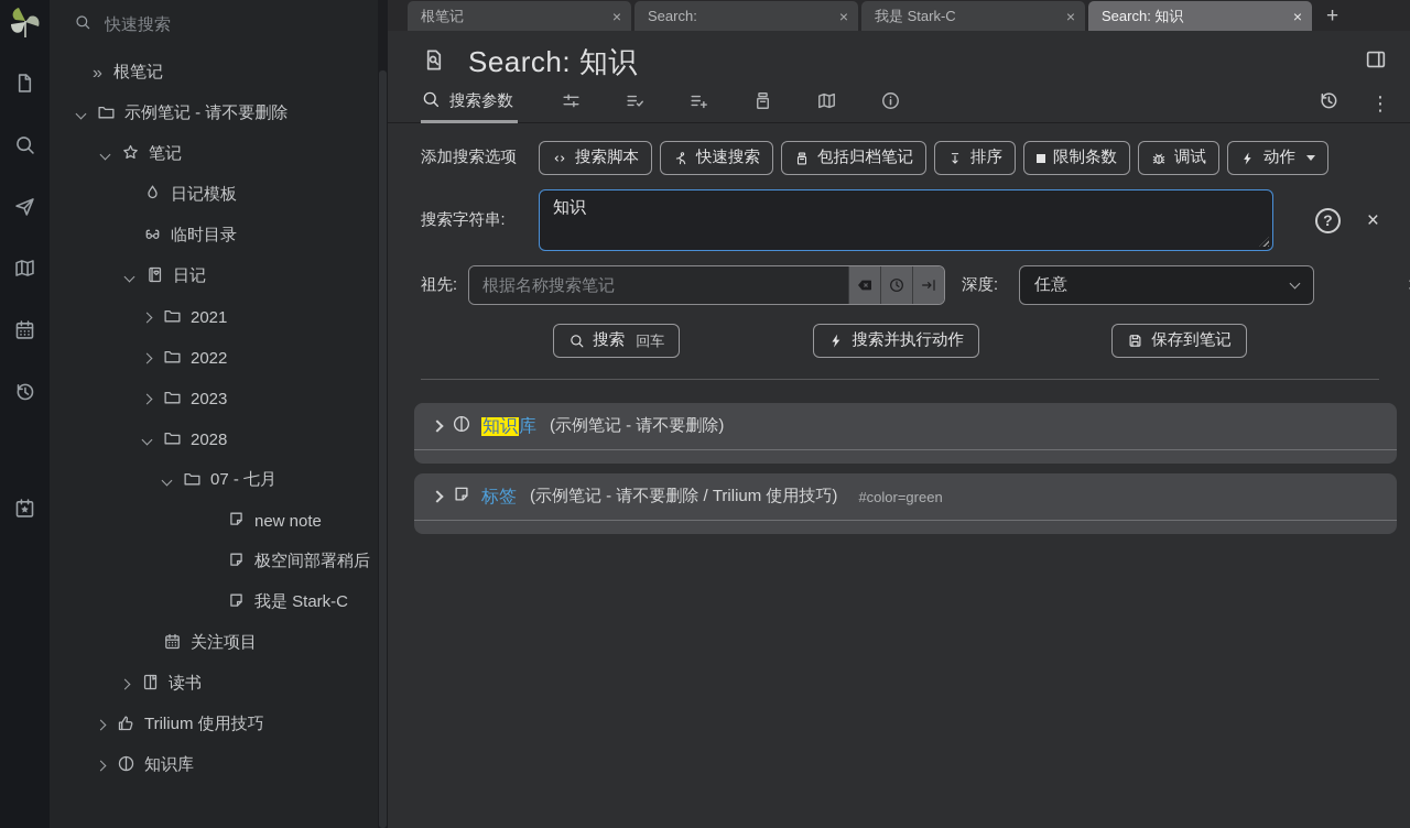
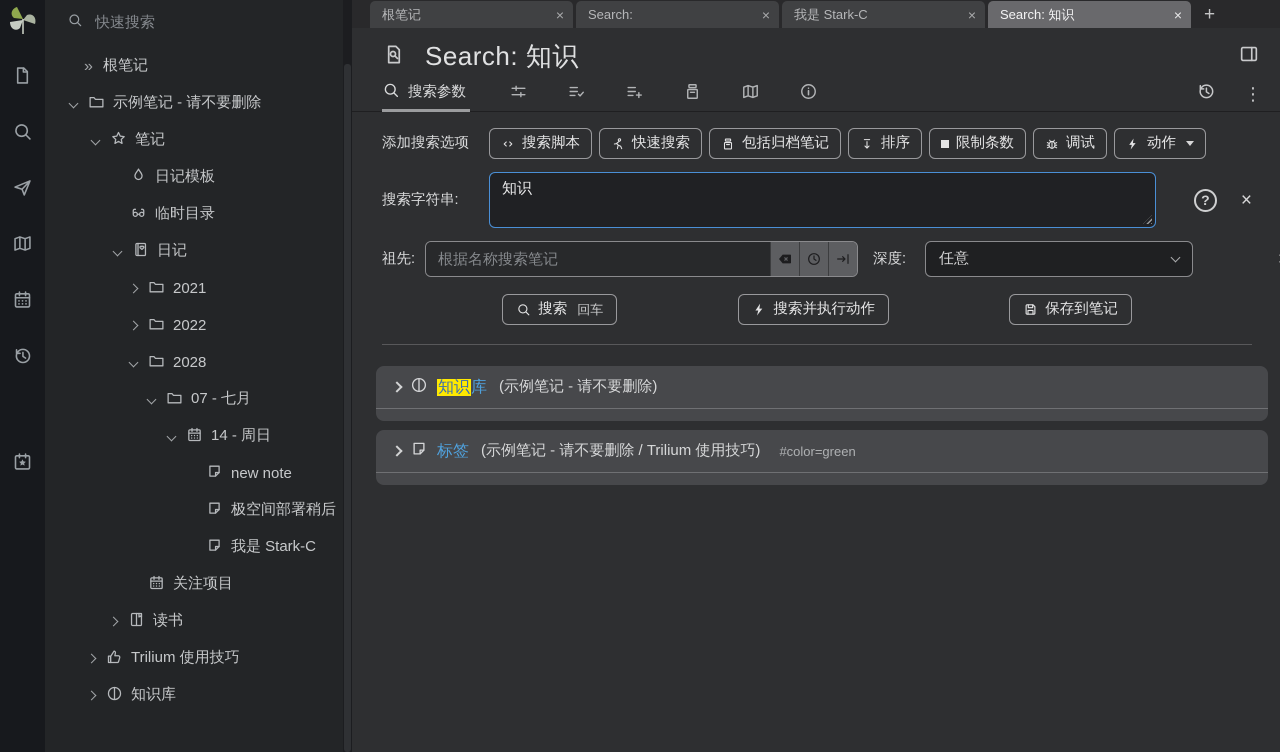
  快速搜索
  »
  根笔记
  示例笔记 - 请不要删除
  笔记
  日记模板
  临时目录
  日记
  2021
  2022
- 2023
  2028
  07 - 七月
+ 14 - 周日
  new note
  极空间部署稍后
  我是 Stark-C
  关注项目
  读书
  Trilium 使用技巧
  知识库
  根笔记
  ×
  Search:
  ×
  我是 Stark-C
  ×
  Search: 知识
  ×
  +
  Search: 知识
  搜索参数
  ⋮
  添加搜索选项
  搜索脚本
  快速搜索
  包括归档笔记
  排序
  限制条数
  调试
  动作
  搜索字符串:
  知识
  ?
  ×
  祖先:
  根据名称搜索笔记
  深度:
  任意
  搜索
  回车
  搜索并执行动作
  保存到笔记
  知识库
  (示例笔记 - 请不要删除)
  标签
  (示例笔记 - 请不要删除 / Trilium 使用技巧)
  #color=green
